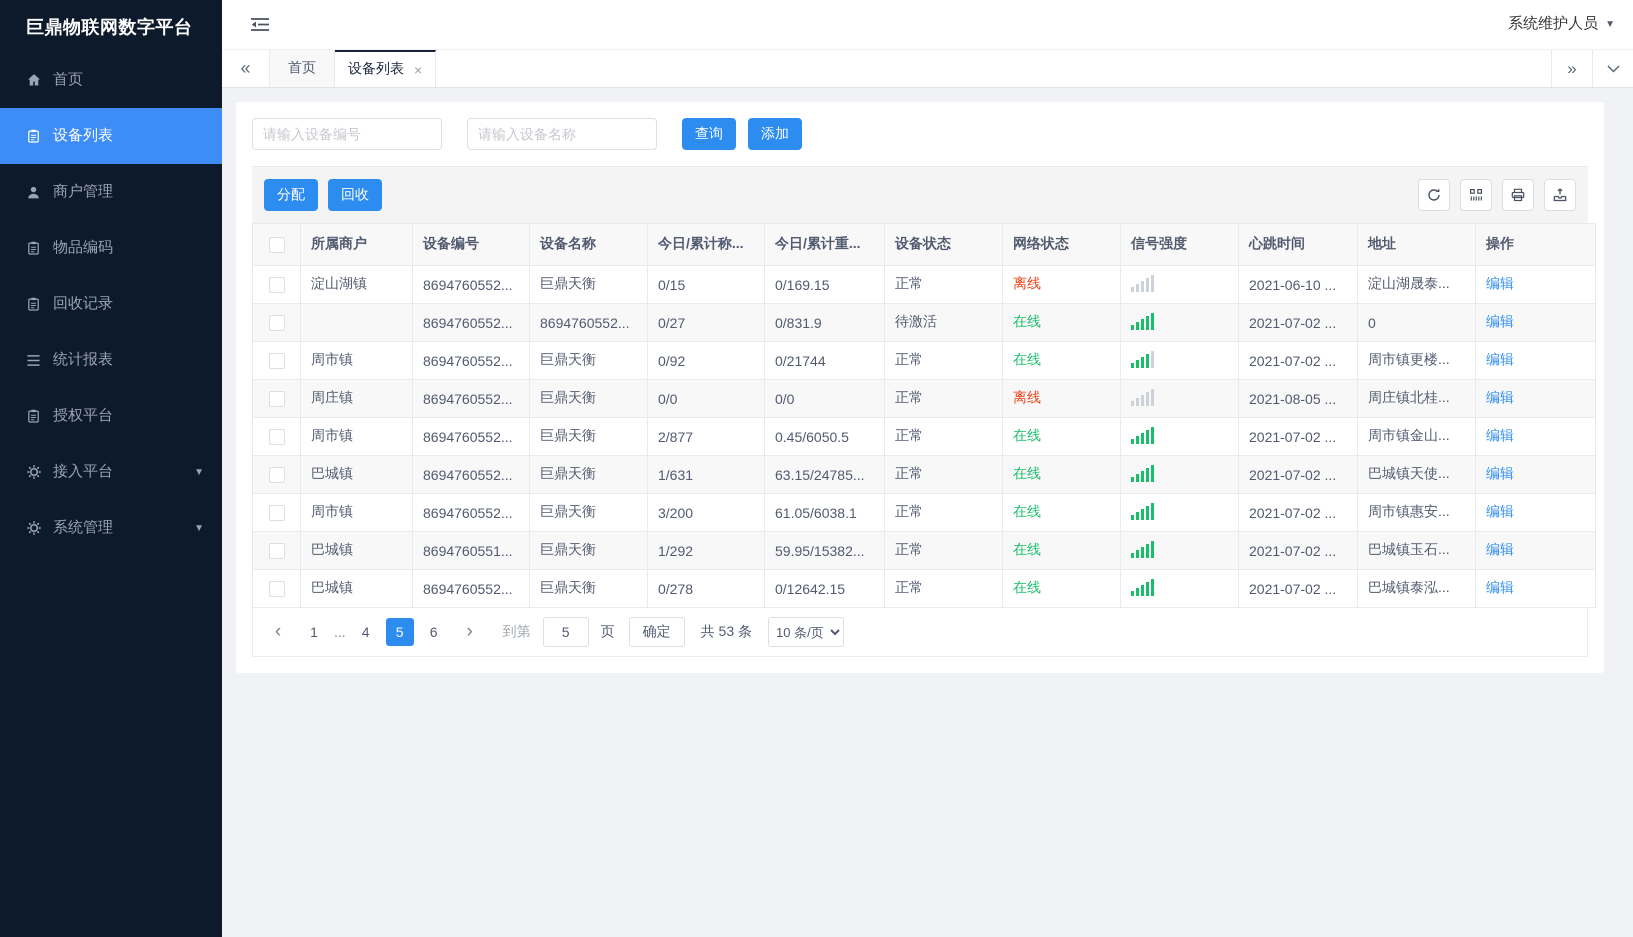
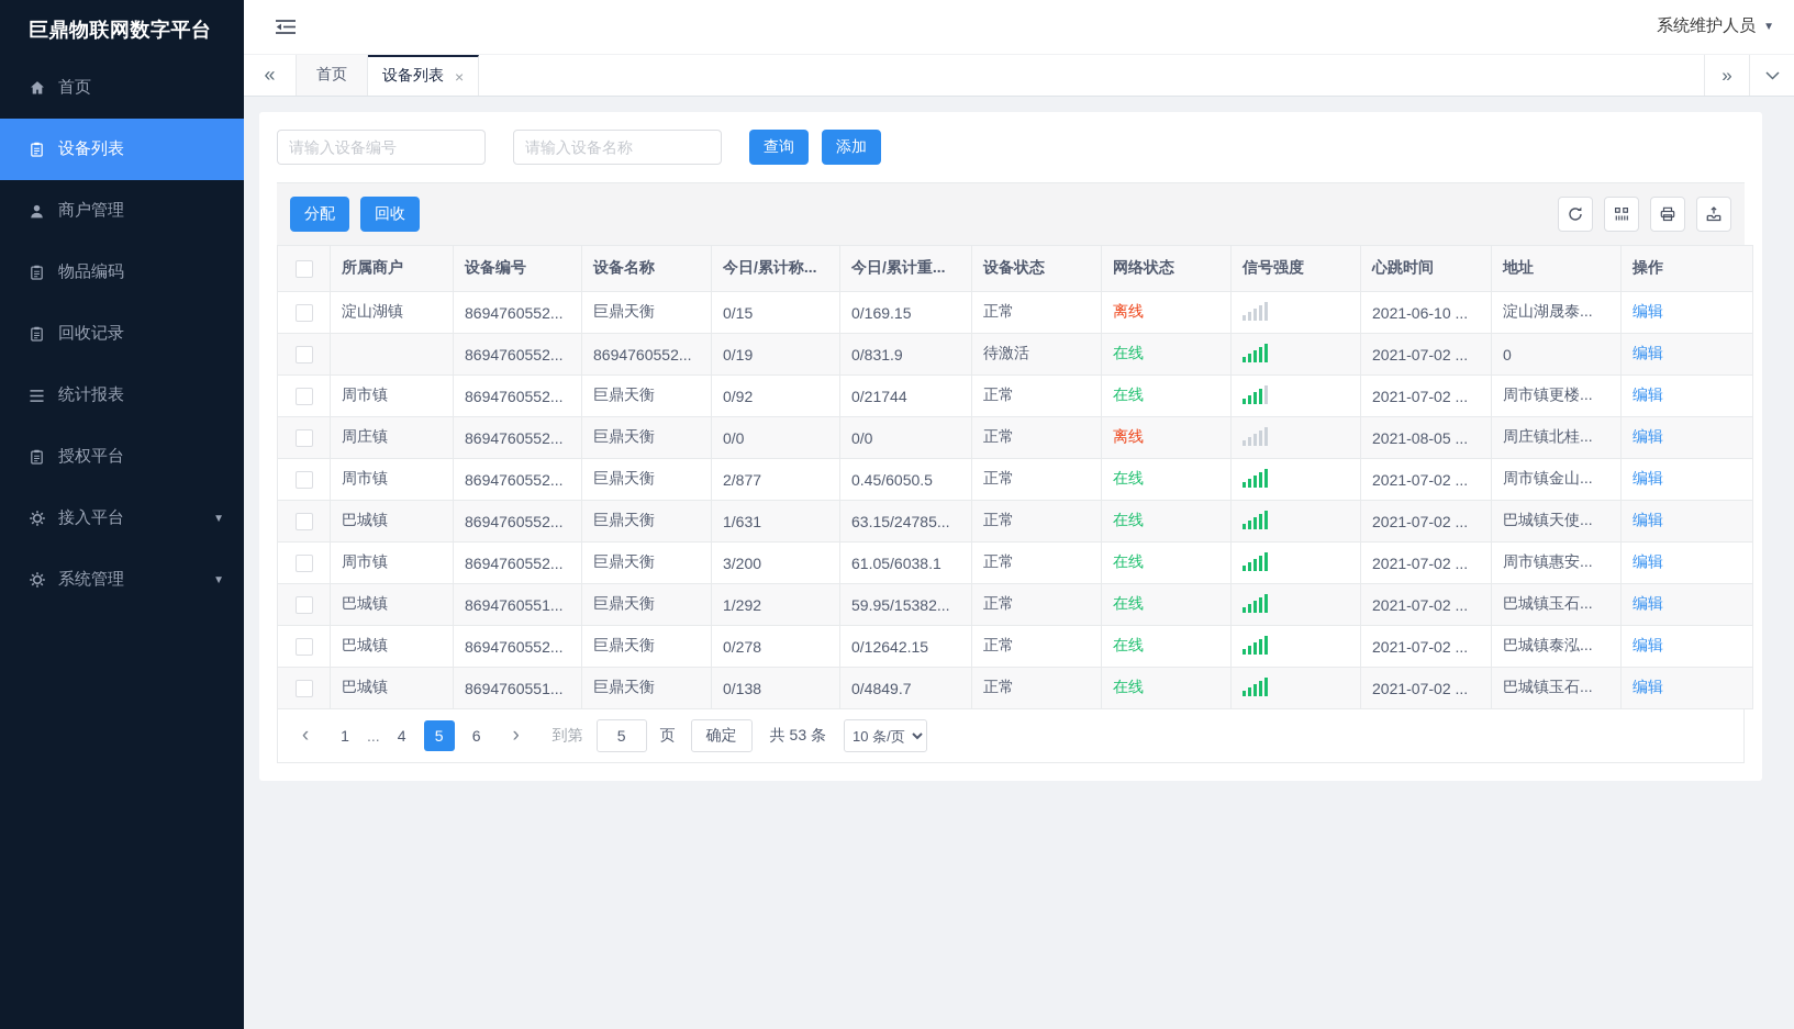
  巨鼎物联网数字平台
  首页
  设备列表
  商户管理
  物品编码
  回收记录
  统计报表
  授权平台
  接入平台
  ▼
  系统管理
  ▼
  系统维护人员
  ▼
  «
  首页
  设备列表
  ×
  »
  请输入设备编号
  请输入设备名称
  查询
  添加
  分配
  回收
  	所属商户	设备编号	设备名称	今日/累计称...	今日/累计重...	设备状态	网络状态	信号强度	心跳时间	地址	操作
  	淀山湖镇	8694760552...	巨鼎天衡	0/15	0/169.15	正常	离线		2021-06-10 ...	淀山湖晟泰...	编辑
- 		8694760552...	8694760552...	0/27	0/831.9	待激活	在线		2021-07-02 ...	0	编辑
+ 		8694760552...	8694760552...	0/19	0/831.9	待激活	在线		2021-07-02 ...	0	编辑
  	周市镇	8694760552...	巨鼎天衡	0/92	0/21744	正常	在线		2021-07-02 ...	周市镇更楼...	编辑
  	周庄镇	8694760552...	巨鼎天衡	0/0	0/0	正常	离线		2021-08-05 ...	周庄镇北桂...	编辑
  	周市镇	8694760552...	巨鼎天衡	2/877	0.45/6050.5	正常	在线		2021-07-02 ...	周市镇金山...	编辑
  	巴城镇	8694760552...	巨鼎天衡	1/631	63.15/24785...	正常	在线		2021-07-02 ...	巴城镇天使...	编辑
  	周市镇	8694760552...	巨鼎天衡	3/200	61.05/6038.1	正常	在线		2021-07-02 ...	周市镇惠安...	编辑
  	巴城镇	8694760551...	巨鼎天衡	1/292	59.95/15382...	正常	在线		2021-07-02 ...	巴城镇玉石...	编辑
  	巴城镇	8694760552...	巨鼎天衡	0/278	0/12642.15	正常	在线		2021-07-02 ...	巴城镇泰泓...	编辑
+ 	巴城镇	8694760551...	巨鼎天衡	0/138	0/4849.7	正常	在线		2021-07-02 ...	巴城镇玉石...	编辑
  ‹
  1
  ...
  4
  5
  6
  ›
  到第
  5
  页
  确定
  共 53 条
  10 条/页
